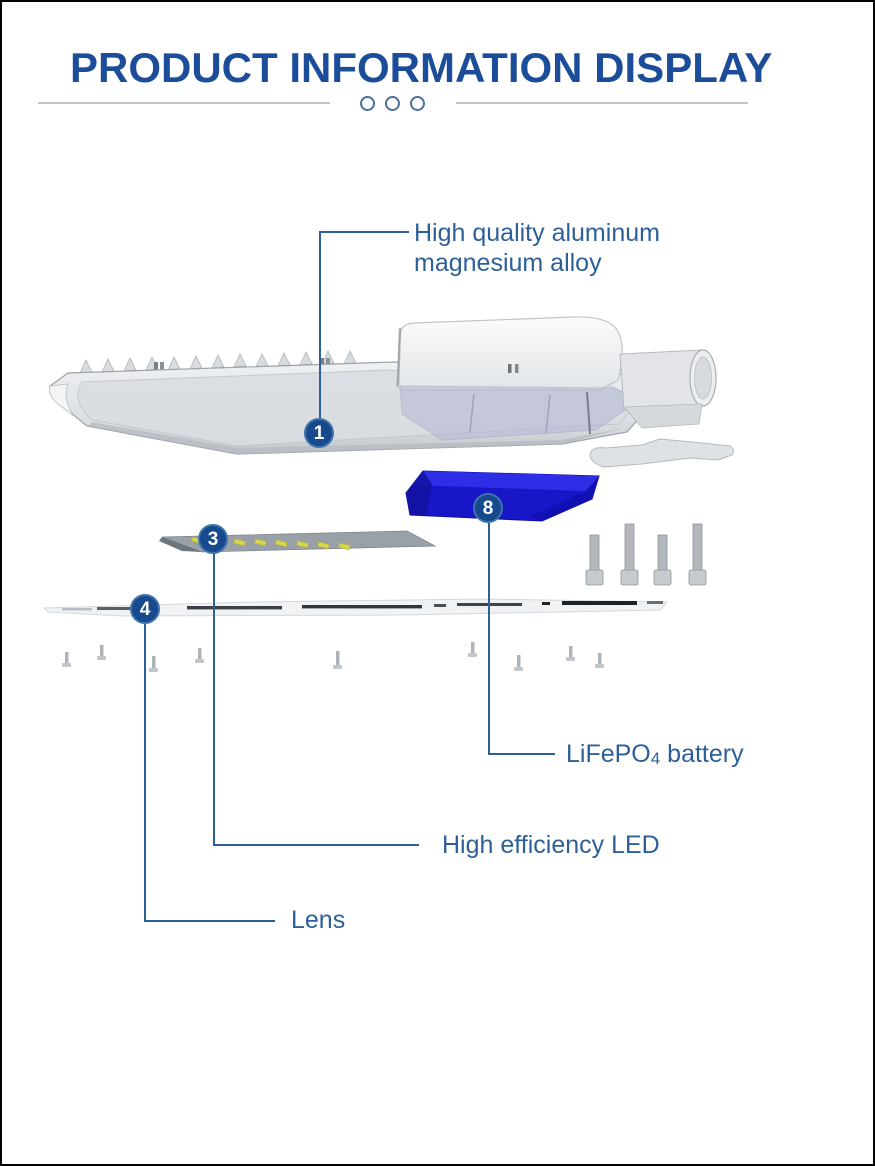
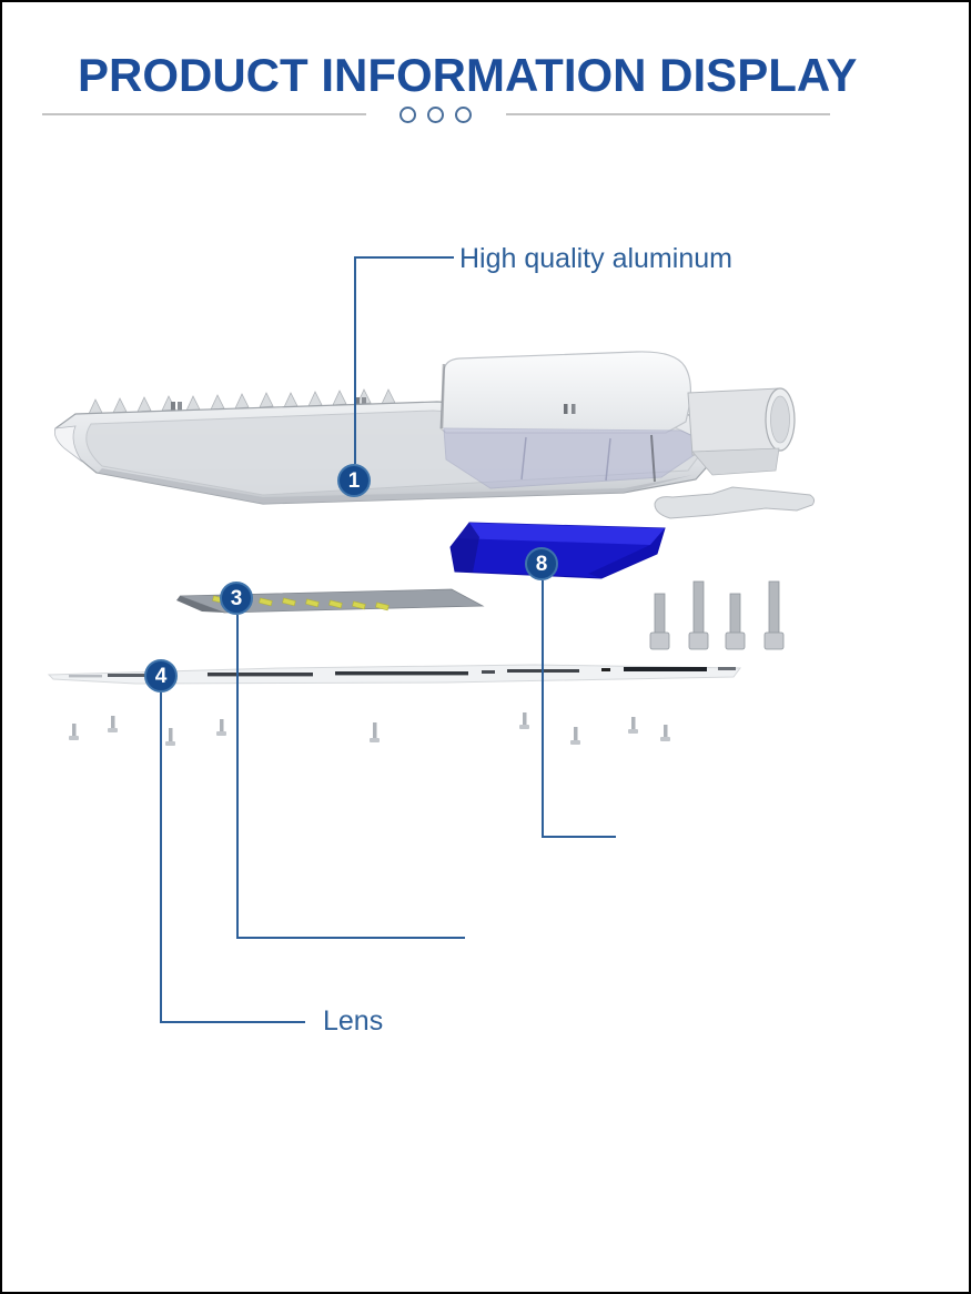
  PRODUCT INFORMATION DISPLAY
  1
  8
  3
  4
  High quality aluminum
- magnesium alloy
- LiFePO4 battery
- High efficiency LED
  Lens
